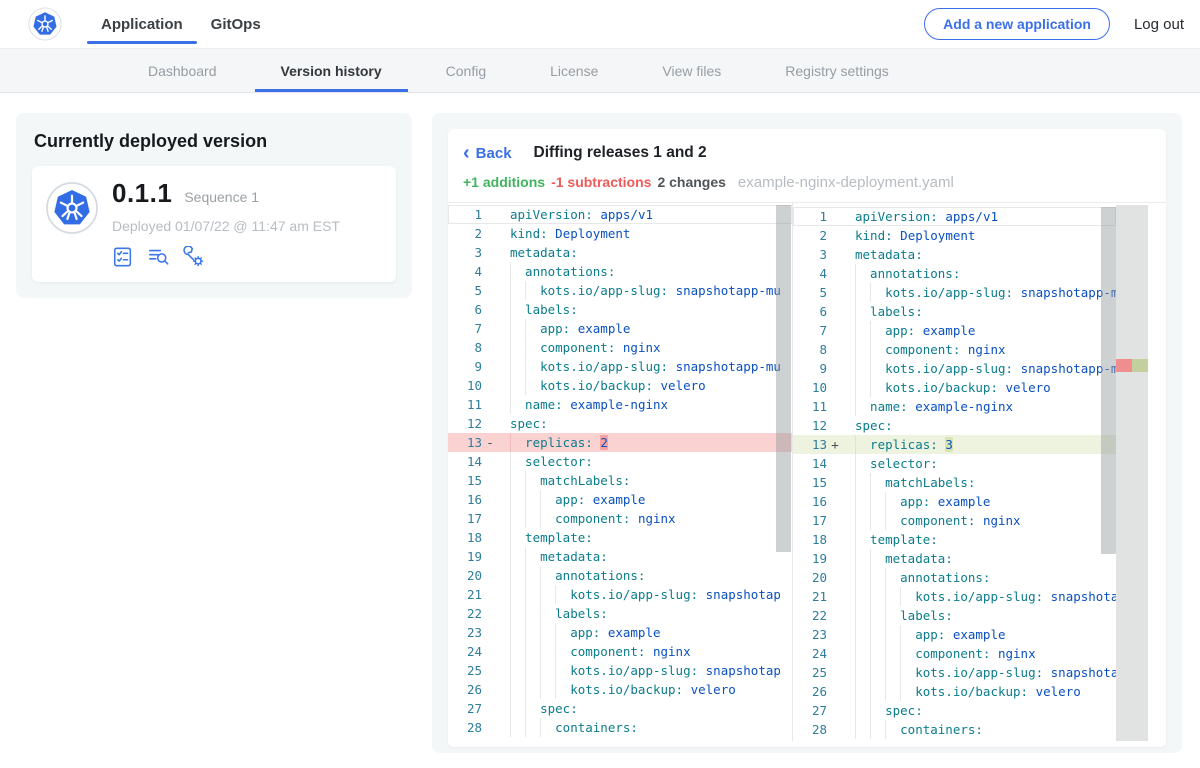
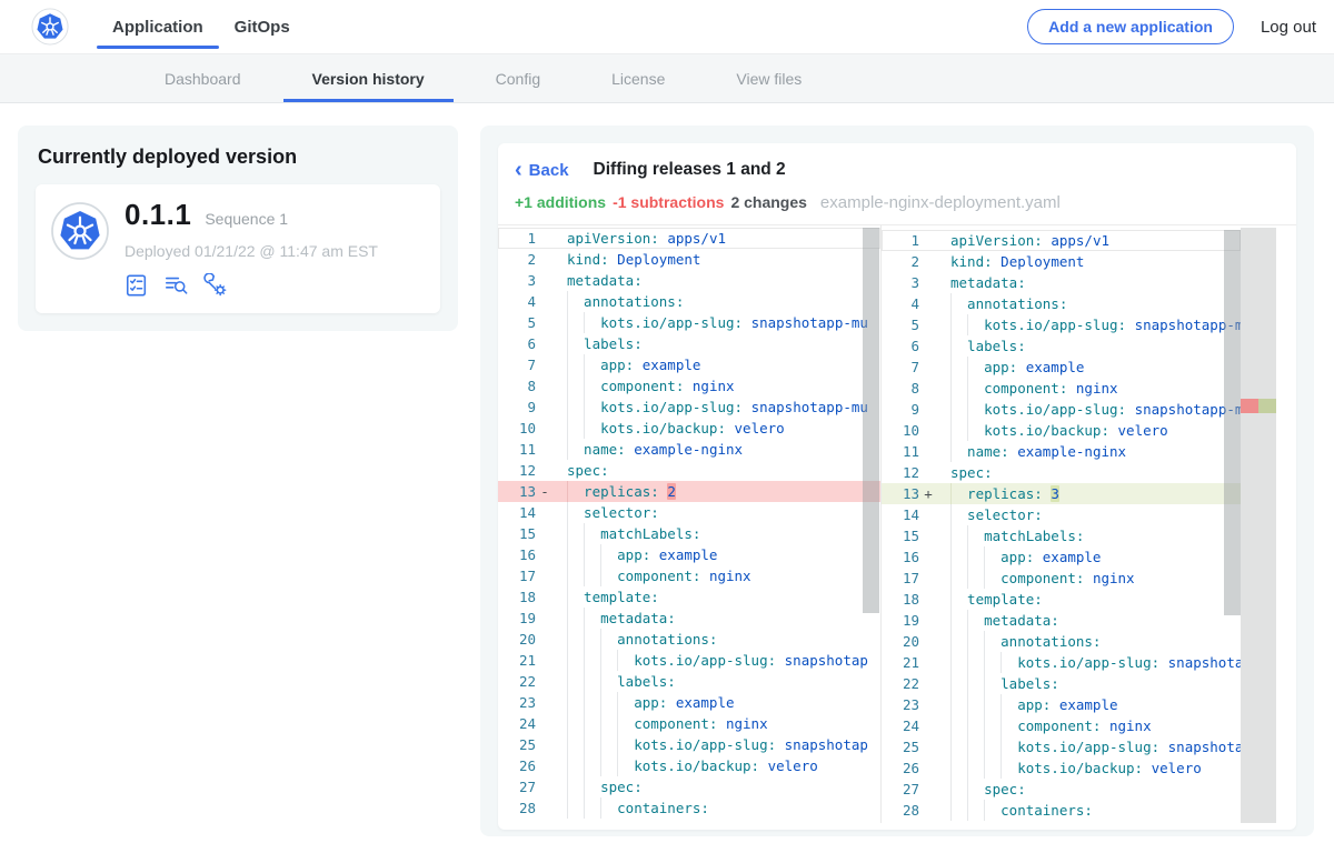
  Application
  GitOps
  Add a new application
  Log out
  Dashboard
  Version history
  Config
  License
  View files
- Registry settings
  Currently deployed version
  0.1.1
  Sequence 1
- Deployed 01/07/22 @ 11:47 am EST
+ Deployed 01/21/22 @ 11:47 am EST
  ‹
  Back
  Diffing releases 1 and 2
  +1 additions
  -1 subtractions
  2 changes
  example-nginx-deployment.yaml
  1
  apiVersion: apps/v1
  2
  kind: Deployment
  3
  metadata:
  4
  annotations:
  5
  kots.io/app-slug: snapshotapp-mu
  6
  labels:
  7
  app: example
  8
  component: nginx
  9
  kots.io/app-slug: snapshotapp-mu
  10
  kots.io/backup: velero
  11
  name: example-nginx
  12
  spec:
  13
  -
  replicas: 2
  14
  selector:
  15
  matchLabels:
  16
  app: example
  17
  component: nginx
  18
  template:
  19
  metadata:
  20
  annotations:
  21
  kots.io/app-slug: snapshotap
  22
  labels:
  23
  app: example
  24
  component: nginx
  25
  kots.io/app-slug: snapshotap
  26
  kots.io/backup: velero
  27
  spec:
  28
  containers:
  1
  apiVersion: apps/v1
  2
  kind: Deployment
  3
  metadata:
  4
  annotations:
  5
  kots.io/app-slug: snapshotapp-m
  6
  labels:
  7
  app: example
  8
  component: nginx
  9
  kots.io/app-slug: snapshotapp-m
  10
  kots.io/backup: velero
  11
  name: example-nginx
  12
  spec:
  13
  +
  replicas: 3
  14
  selector:
  15
  matchLabels:
  16
  app: example
  17
  component: nginx
  18
  template:
  19
  metadata:
  20
  annotations:
  21
  kots.io/app-slug: snapshota
  22
  labels:
  23
  app: example
  24
  component: nginx
  25
  kots.io/app-slug: snapshota
  26
  kots.io/backup: velero
  27
  spec:
  28
  containers:
